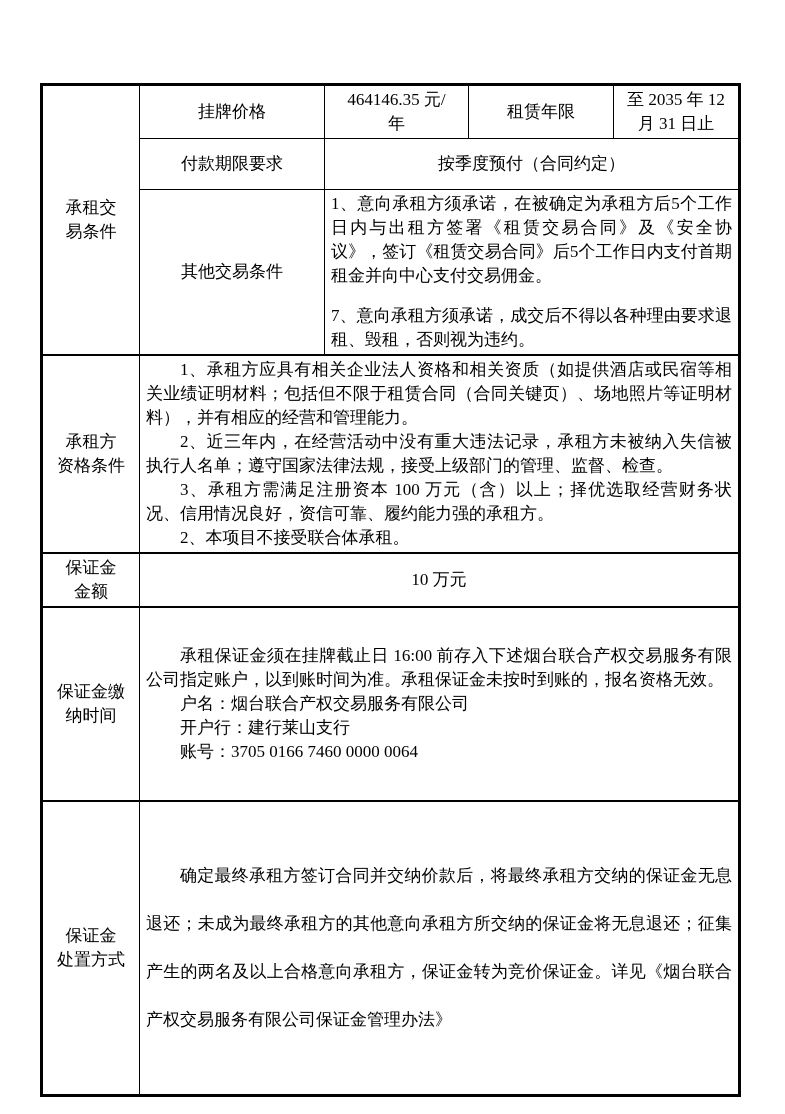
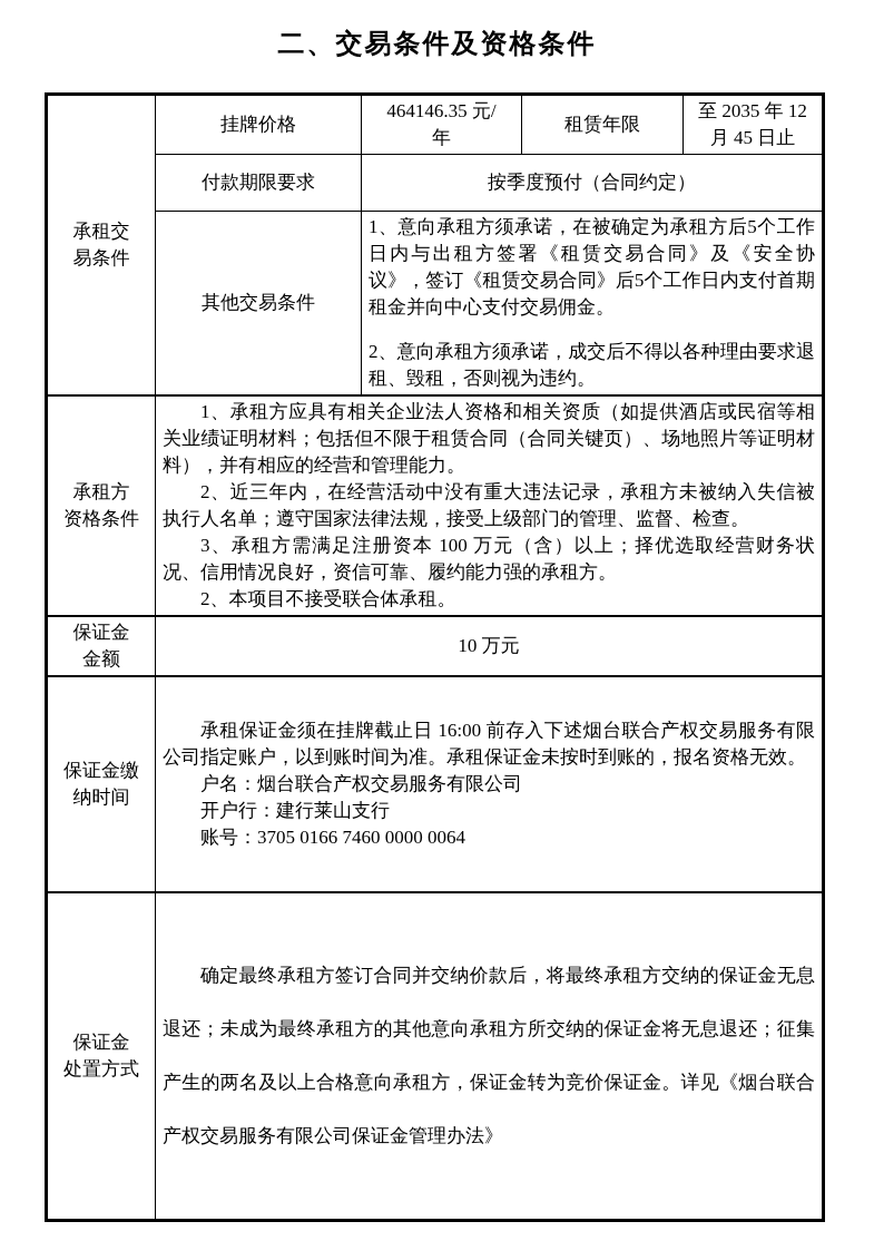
+ 二、交易条件及资格条件
- 承租交 易条件	挂牌价格	464146.35 元/ 年	租赁年限	至 2035 年 12 月 31 日止
+ 承租交 易条件	挂牌价格	464146.35 元/ 年	租赁年限	至 2035 年 12 月 45 日止
  付款期限要求	按季度预付（合同约定）
- 其他交易条件	1、意向承租方须承诺，在被确定为承租方后5个工作日内与出租方签署《租赁交易合同》及《安全协议》，签订《租赁交易合同》后5个工作日内支付首期租金并向中心支付交易佣金。 7、意向承租方须承诺，成交后不得以各种理由要求退租、毁租，否则视为违约。
+ 其他交易条件	1、意向承租方须承诺，在被确定为承租方后5个工作日内与出租方签署《租赁交易合同》及《安全协议》，签订《租赁交易合同》后5个工作日内支付首期租金并向中心支付交易佣金。 2、意向承租方须承诺，成交后不得以各种理由要求退租、毁租，否则视为违约。
  承租方 资格条件	1、承租方应具有相关企业法人资格和相关资质（如提供酒店或民宿等相关业绩证明材料；包括但不限于租赁合同（合同关键页）、场地照片等证明材料），并有相应的经营和管理能力。 2、近三年内，在经营活动中没有重大违法记录，承租方未被纳入失信被执行人名单；遵守国家法律法规，接受上级部门的管理、监督、检查。 3、承租方需满足注册资本 100 万元（含）以上；择优选取经营财务状况、信用情况良好，资信可靠、履约能力强的承租方。 2、本项目不接受联合体承租。
  保证金 金额	10 万元
  保证金缴 纳时间	承租保证金须在挂牌截止日 16:00 前存入下述烟台联合产权交易服务有限公司指定账户，以到账时间为准。承租保证金未按时到账的，报名资格无效。 户名：烟台联合产权交易服务有限公司 开户行：建行莱山支行 账号：3705 0166 7460 0000 0064
  保证金 处置方式	确定最终承租方签订合同并交纳价款后，将最终承租方交纳的保证金无息退还；未成为最终承租方的其他意向承租方所交纳的保证金将无息退还；征集产生的两名及以上合格意向承租方，保证金转为竞价保证金。详见《烟台联合产权交易服务有限公司保证金管理办法》
